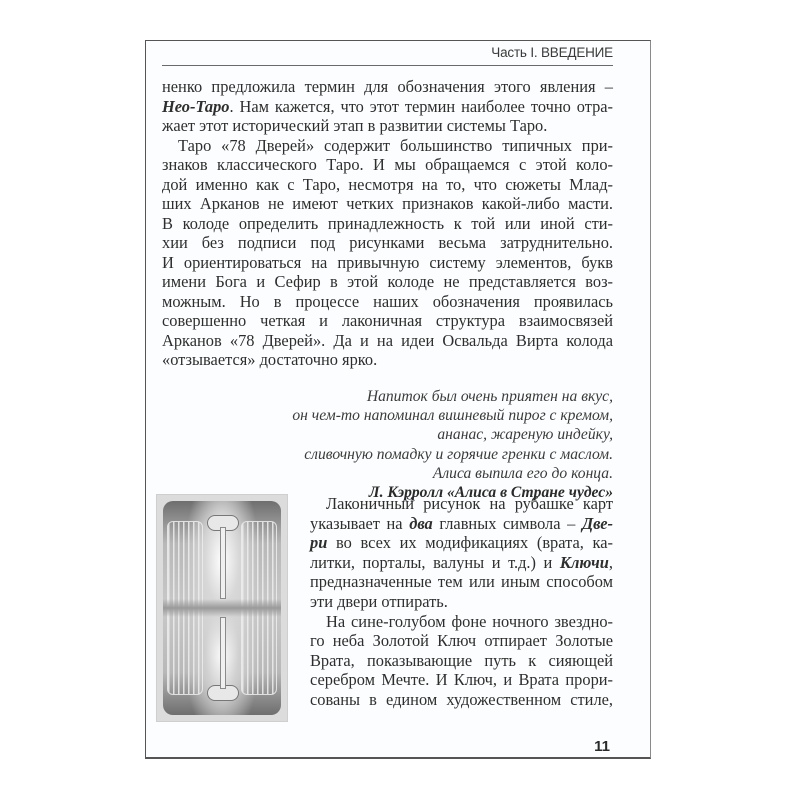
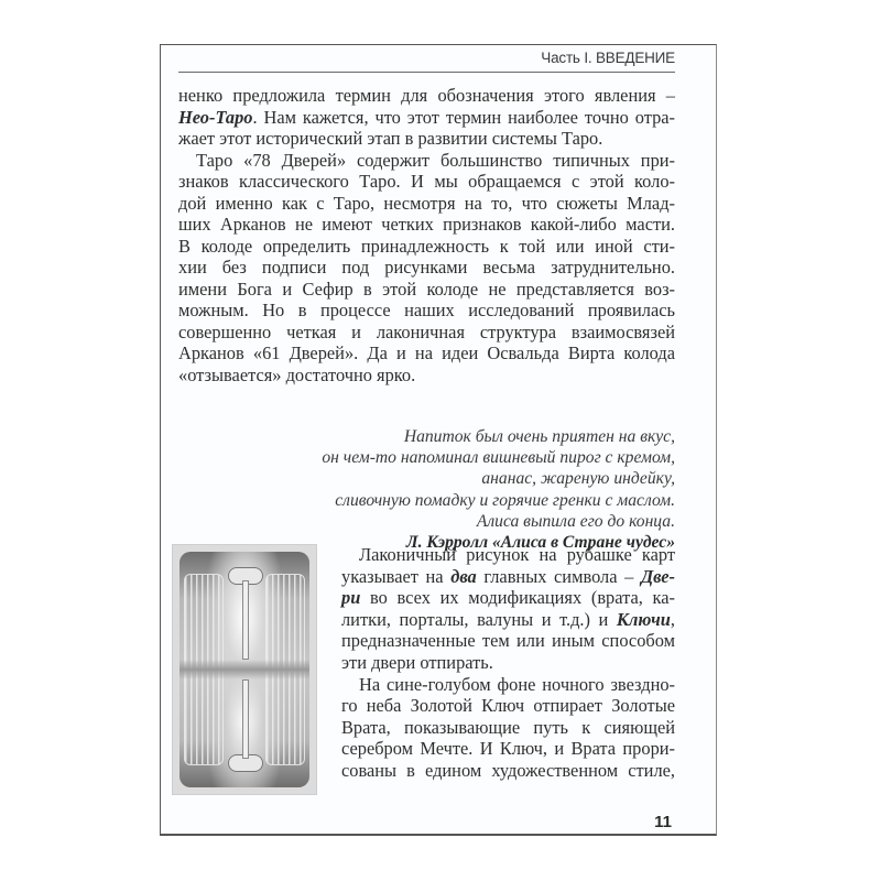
  Часть I. ВВЕДЕНИЕ
  ненко предложила термин для обозначения этого явления –
  Нео-Таро. Нам кажется, что этот термин наиболее точно отра-
  жает этот исторический этап в развитии системы Таро.
  Таро «78 Дверей» содержит большинство типичных при-
  знаков классического Таро. И мы обращаемся с этой коло-
  дой именно как с Таро, несмотря на то, что сюжеты Млад-
  ших Арканов не имеют четких признаков какой-либо масти.
  В колоде определить принадлежность к той или иной сти-
  хии без подписи под рисунками весьма затруднительно.
- И ориентироваться на привычную систему элементов, букв
  имени Бога и Сефир в этой колоде не представляется воз-
- можным. Но в процессе наших обозначения проявилась
+ можным. Но в процессе наших исследований проявилась
  совершенно четкая и лаконичная структура взаимосвязей
- Арканов «78 Дверей». Да и на идеи Освальда Вирта колода
+ Арканов «61 Дверей». Да и на идеи Освальда Вирта колода
  «отзывается» достаточно ярко.
  Напиток был очень приятен на вкус,
  он чем-то напоминал вишневый пирог с кремом,
  ананас, жареную индейку,
  сливочную помадку и горячие гренки с маслом.
  Алиса выпила его до конца.
  Л. Кэрролл «Алиса в Стране чудес»
  Лаконичный рисунок на рубашке карт
  указывает на два главных символа – Две-
  ри во всех их модификациях (врата, ка-
  литки, порталы, валуны и т.д.) и Ключи,
  предназначенные тем или иным способом
  эти двери отпирать.
  На сине-голубом фоне ночного звездно-
  го неба Золотой Ключ отпирает Золотые
  Врата, показывающие путь к сияющей
  серебром Мечте. И Ключ, и Врата прори-
  сованы в едином художественном стиле,
  11
